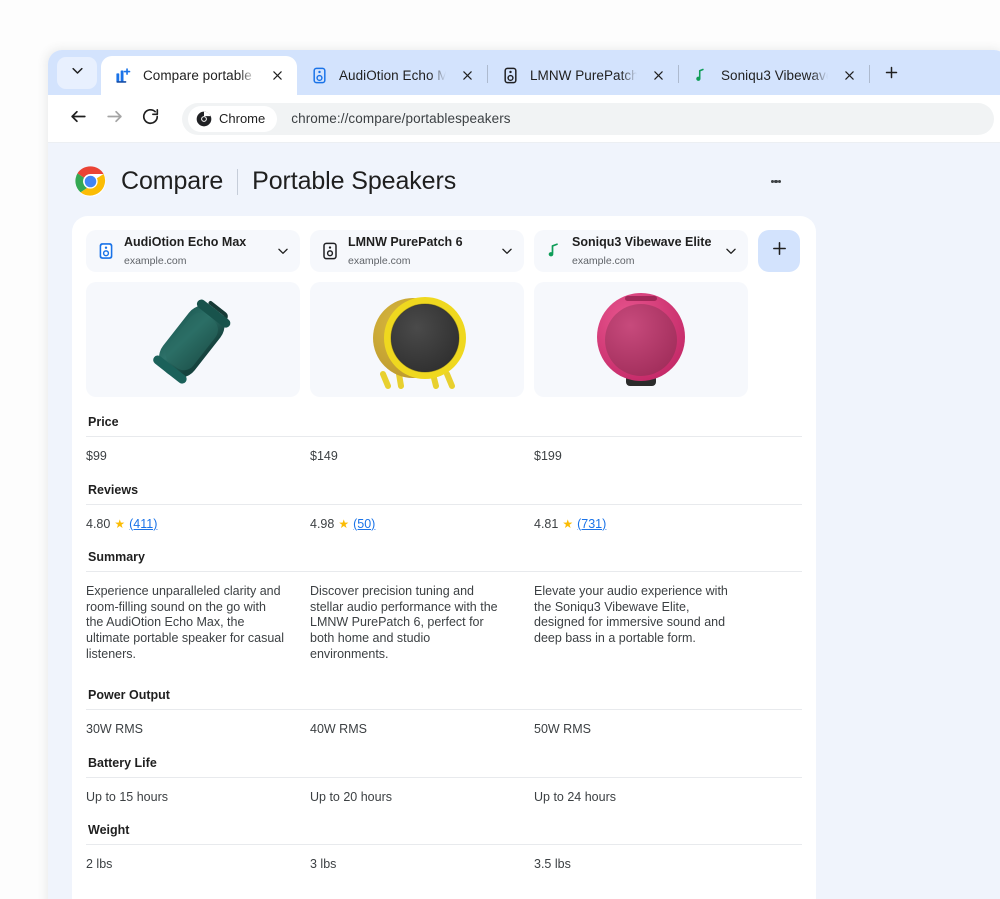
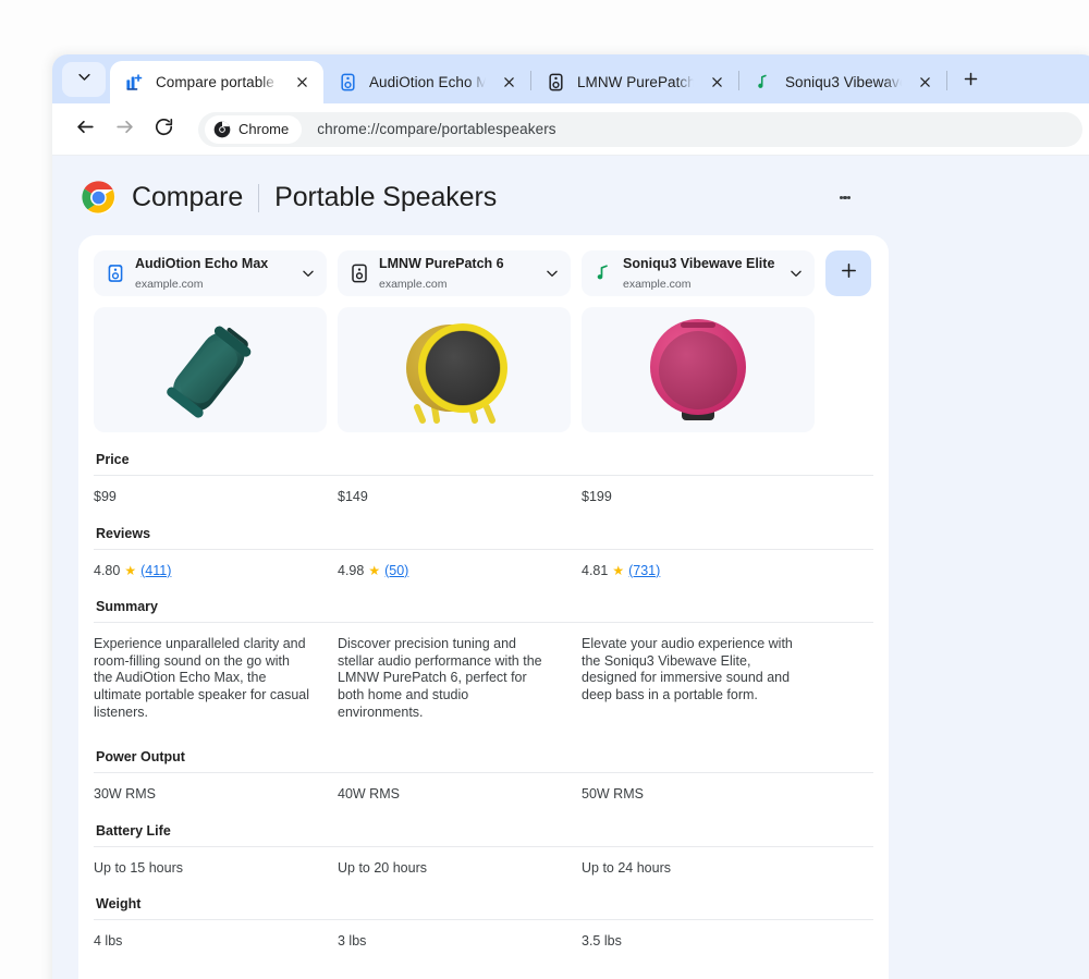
  AudiOtion Echo M
  LMNW PurePatch
  Soniqu3 Vibewav
  Chrome
  chrome://compare/portablespeakers
  Compare
  Portable Speakers
  AudiOtion Echo Max example.com
  LMNW PurePatch 6 example.com
  Soniqu3 Vibewave Elite example.com
  Price
  $99
  $149
  $199
  Reviews
  4.80
  ★
  (411)
  4.98
  ★
  (50)
  4.81
  ★
  (731)
  Summary
  Experience unparalleled clarity and room-filling sound on the go with the AudiOtion Echo Max, the ultimate portable speaker for casual listeners.
  Discover precision tuning and stellar audio performance with the LMNW PurePatch 6, perfect for both home and studio environments.
  Elevate your audio experience with the Soniqu3 Vibewave Elite, designed for immersive sound and deep bass in a portable form.
  Power Output
  30W RMS
  40W RMS
  50W RMS
  Battery Life
  Up to 15 hours
  Up to 20 hours
  Up to 24 hours
  Weight
- 2 lbs
+ 4 lbs
  3 lbs
  3.5 lbs
